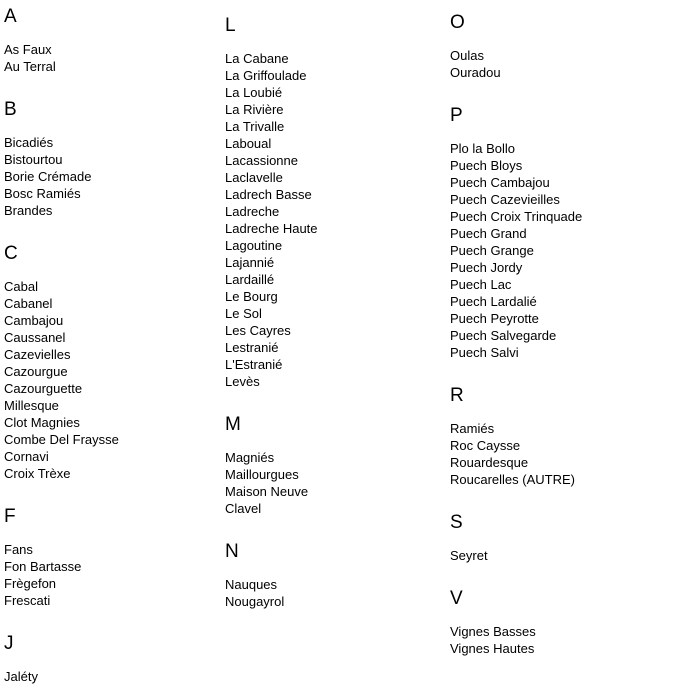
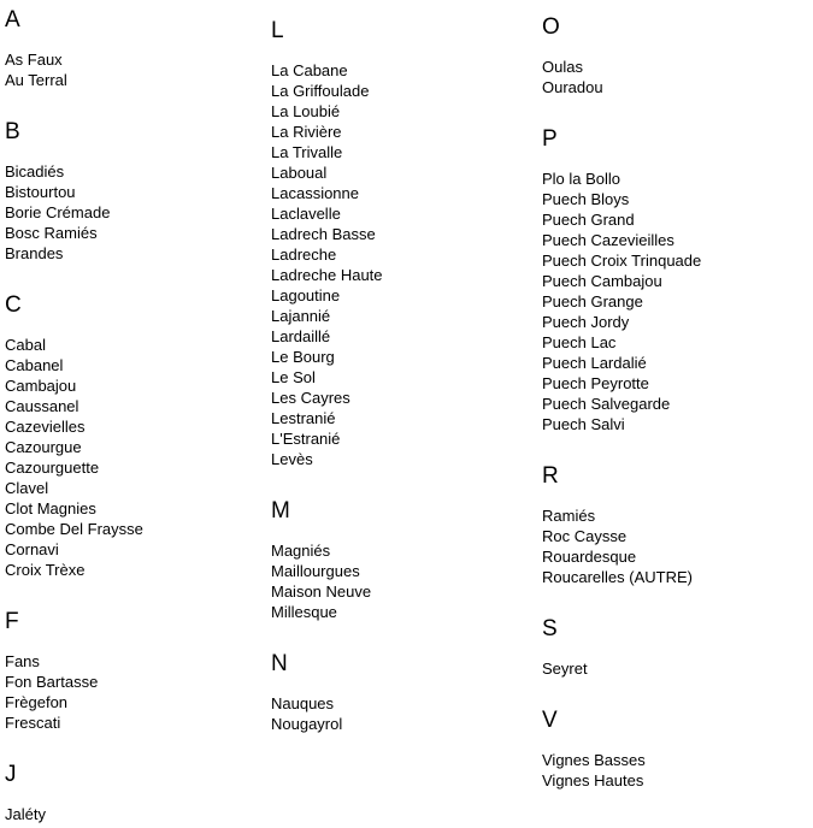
  A
  As Faux
  Au Terral
  B
  Bicadiés
  Bistourtou
  Borie Crémade
  Bosc Ramiés
  Brandes
  C
  Cabal
  Cabanel
  Cambajou
  Caussanel
  Cazevielles
  Cazourgue
  Cazourguette
- Millesque
+ Clavel
  Clot Magnies
  Combe Del Fraysse
  Cornavi
  Croix Trèxe
  F
  Fans
  Fon Bartasse
  Frègefon
  Frescati
  J
  Jaléty
  L
  La Cabane
  La Griffoulade
  La Loubié
  La Rivière
  La Trivalle
  Laboual
  Lacassionne
  Laclavelle
  Ladrech Basse
  Ladreche
  Ladreche Haute
  Lagoutine
  Lajannié
  Lardaillé
  Le Bourg
  Le Sol
  Les Cayres
  Lestranié
  L'Estranié
  Levès
  M
  Magniés
  Maillourgues
  Maison Neuve
- Clavel
+ Millesque
  N
  Nauques
  Nougayrol
  O
  Oulas
  Ouradou
  P
  Plo la Bollo
  Puech Bloys
- Puech Cambajou
+ Puech Grand
  Puech Cazevieilles
  Puech Croix Trinquade
- Puech Grand
+ Puech Cambajou
  Puech Grange
  Puech Jordy
  Puech Lac
  Puech Lardalié
  Puech Peyrotte
  Puech Salvegarde
  Puech Salvi
  R
  Ramiés
  Roc Caysse
  Rouardesque
  Roucarelles (AUTRE)
  S
  Seyret
  V
  Vignes Basses
  Vignes Hautes
